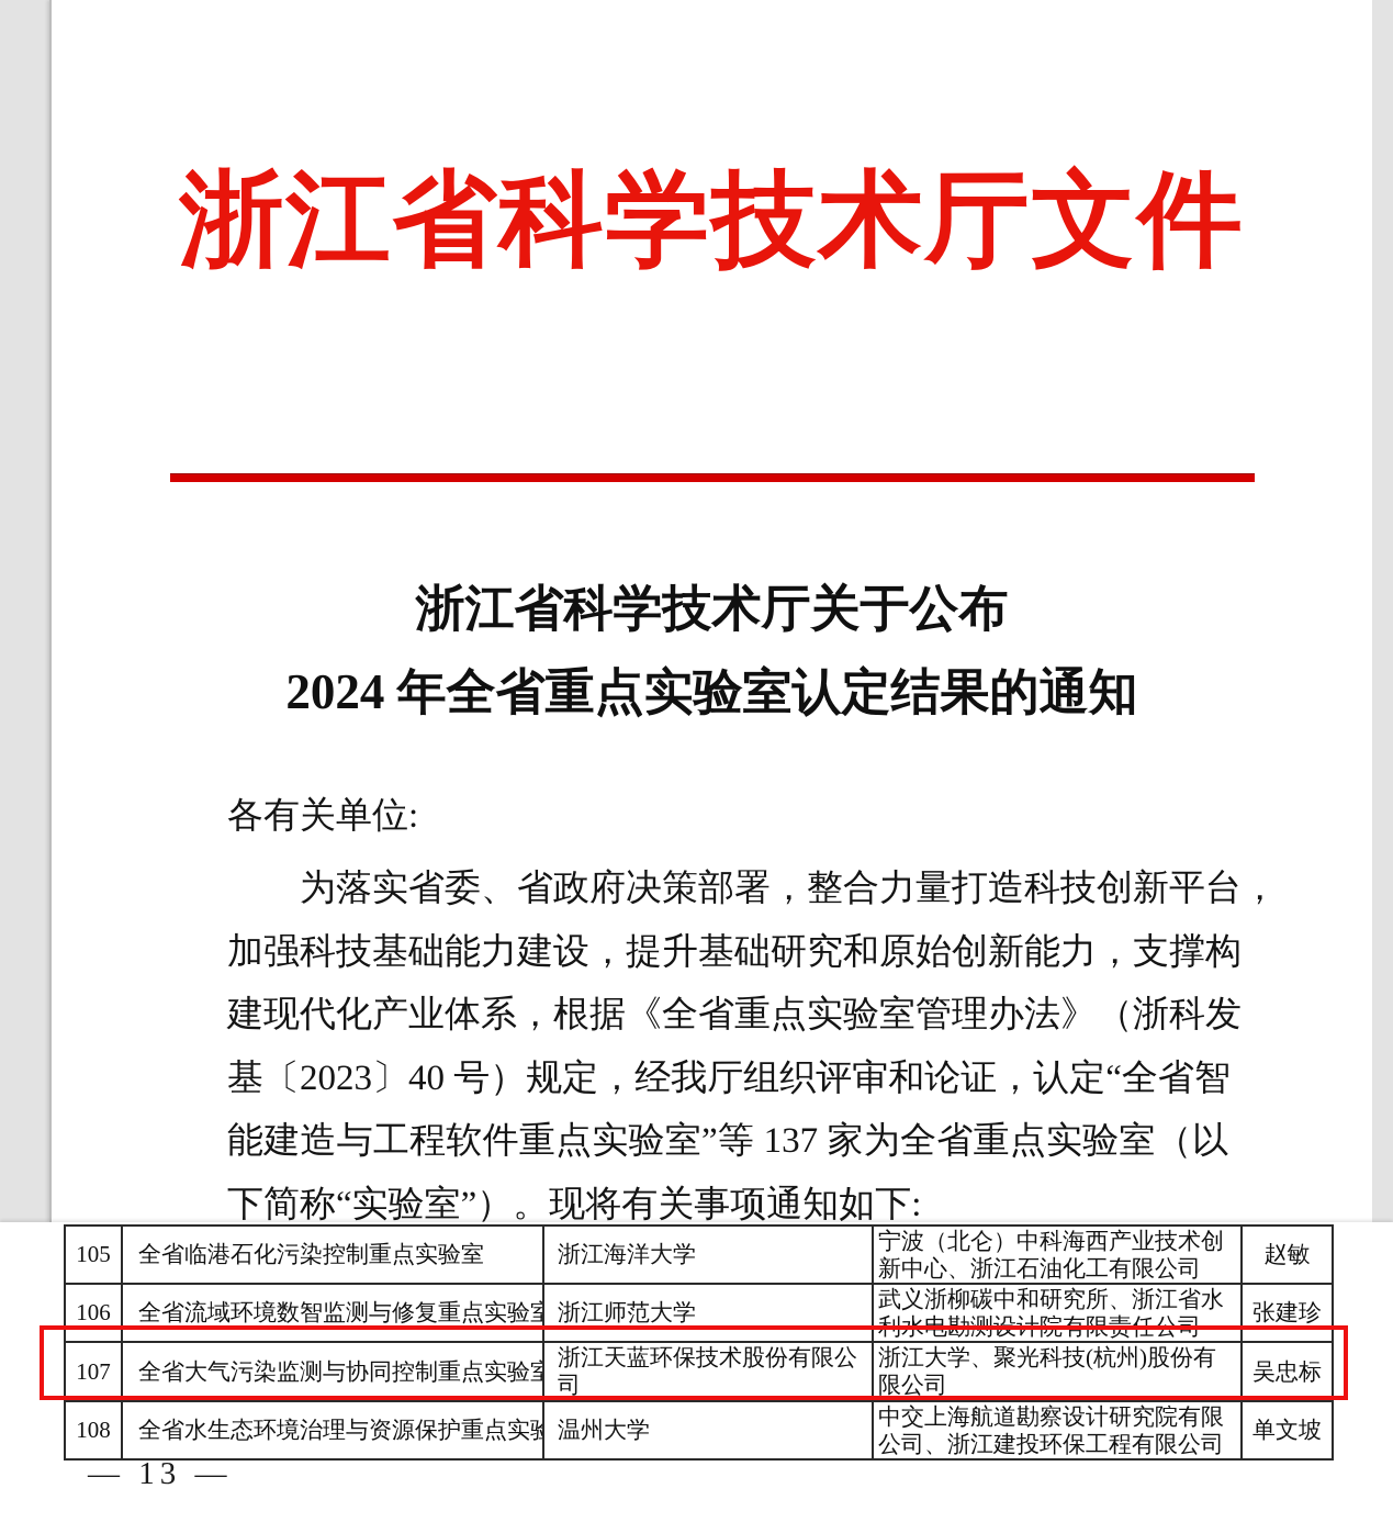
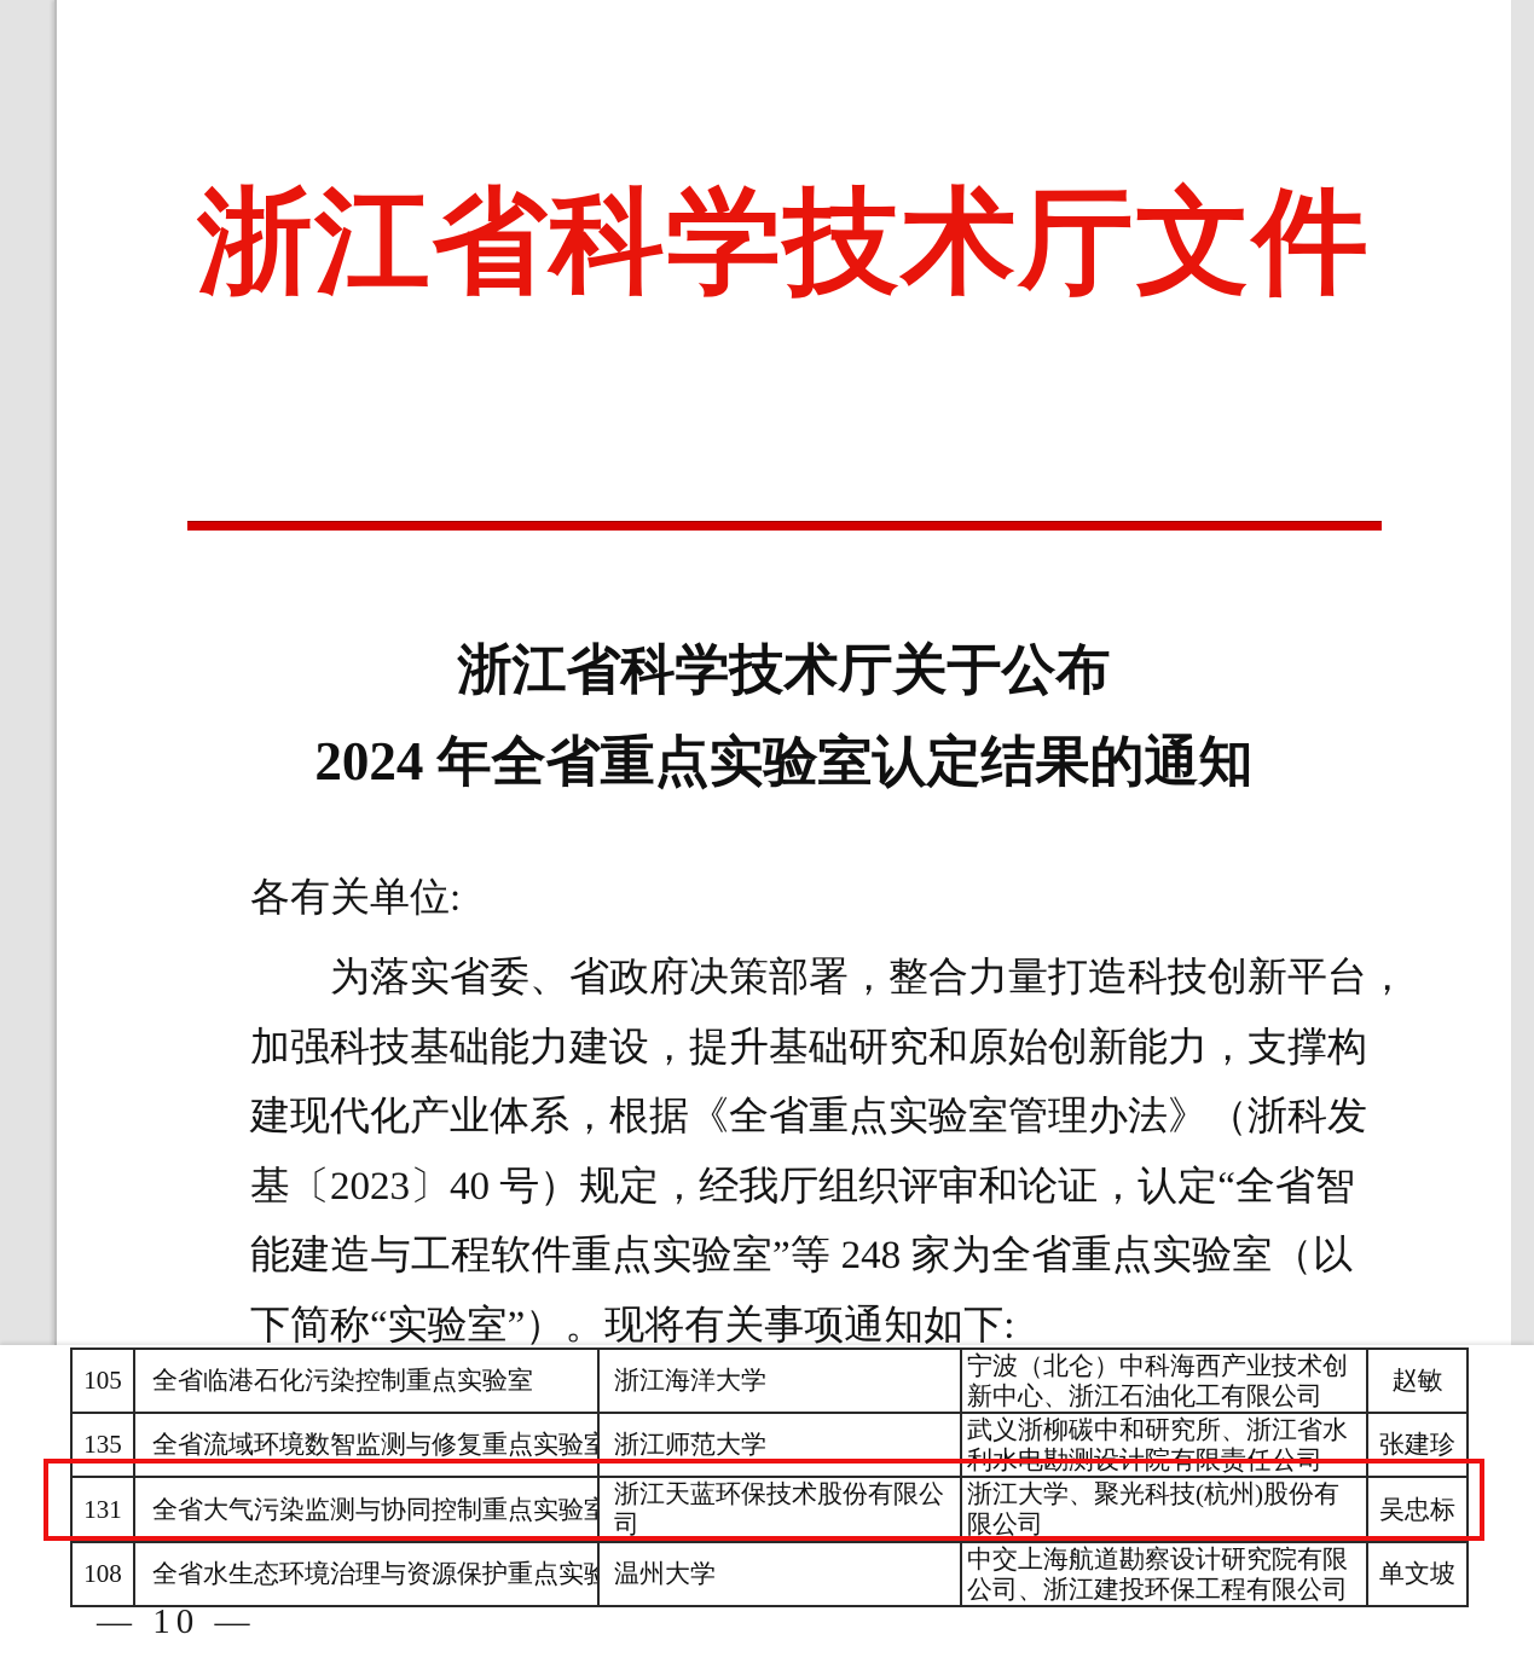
  浙江省科学技术厅文件
  浙江省科学技术厅关于公布
  2024 年全省重点实验室认定结果的通知
  各有关单位:
  为落实省委、省政府决策部署，整合力量打造科技创新平台，
  加强科技基础能力建设，提升基础研究和原始创新能力，支撑构
  建现代化产业体系，根据《全省重点实验室管理办法》（浙科发
  基〔2023〕40 号）规定，经我厅组织评审和论证，认定“全省智
- 能建造与工程软件重点实验室”等 137 家为全省重点实验室（以
+ 能建造与工程软件重点实验室”等 248 家为全省重点实验室（以
  下简称“实验室”）。现将有关事项通知如下:
  105	全省临港石化污染控制重点实验室	浙江海洋大学	宁波（北仑）中科海西产业技术创新中心、浙江石油化工有限公司	赵敏
- 106	全省流域环境数智监测与修复重点实验室	浙江师范大学	武义浙柳碳中和研究所、浙江省水利水电勘测设计院有限责任公司	张建珍
+ 135	全省流域环境数智监测与修复重点实验室	浙江师范大学	武义浙柳碳中和研究所、浙江省水利水电勘测设计院有限责任公司	张建珍
- 107	全省大气污染监测与协同控制重点实验室	浙江天蓝环保技术股份有限公司	浙江大学、聚光科技(杭州)股份有限公司	吴忠标
+ 131	全省大气污染监测与协同控制重点实验室	浙江天蓝环保技术股份有限公司	浙江大学、聚光科技(杭州)股份有限公司	吴忠标
  108	全省水生态环境治理与资源保护重点实验	温州大学	中交上海航道勘察设计研究院有限公司、浙江建投环保工程有限公司	单文坡
- — 13 —
+ — 10 —
